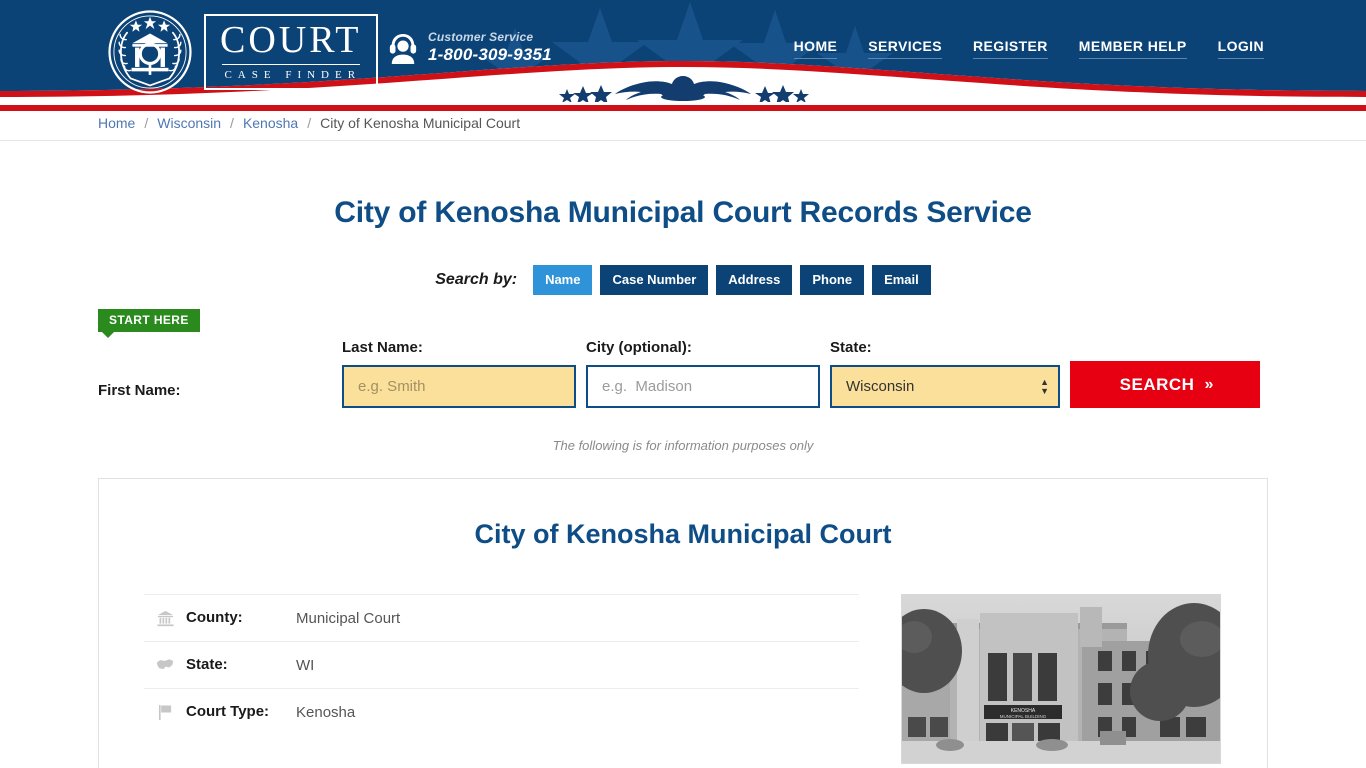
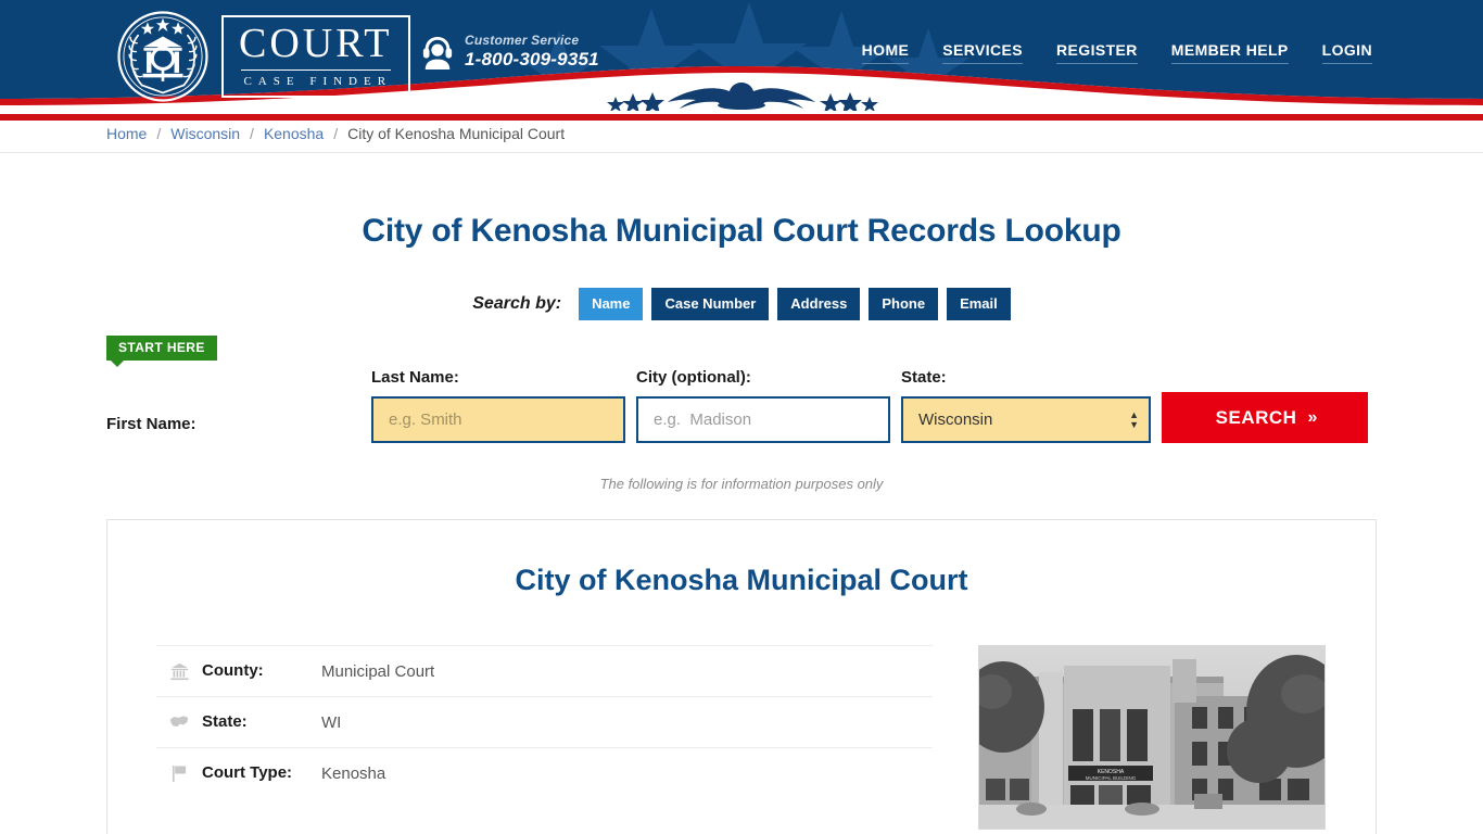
  COURT
  CASE FINDER
  Customer Service
  1-800-309-9351
  HOME
  SERVICES
  REGISTER
  MEMBER HELP
  LOGIN
  Home
  /
  Wisconsin
  /
  Kenosha
  /
  City of Kenosha Municipal Court
- City of Kenosha Municipal Court Records Service
+ City of Kenosha Municipal Court Records Lookup
  Search by:
  Name
  Case Number
  Address
  Phone
  Email
  START HERE
  First Name:
  Last Name:
  e.g. Smith
  City (optional):
  e.g. Madison
  State:
  Wisconsin
  ▲
  ▼
  SEARCH
  »
  The following is for information purposes only
  City of Kenosha Municipal Court
  County:
  Municipal Court
  State:
  WI
  Court Type:
  Kenosha
